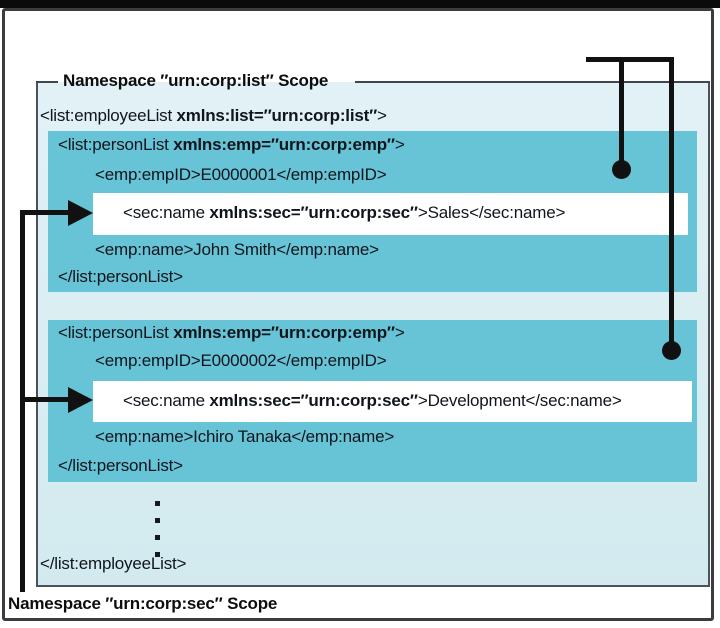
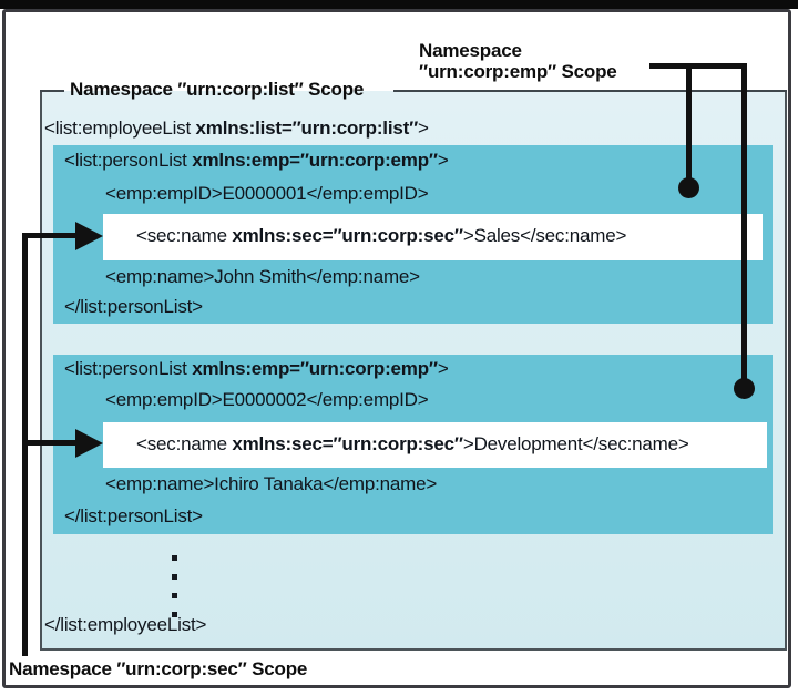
  Namespace ″urn:corp:list″ Scope
+ Namespace
+ ″urn:corp:emp″ Scope
  Namespace ″urn:corp:sec″ Scope
  <list:employeeList xmlns:list=″urn:corp:list″>
  <list:personList xmlns:emp=″urn:corp:emp″>
  <emp:empID>E0000001</emp:empID>
  <sec:name xmlns:sec=″urn:corp:sec″>Sales</sec:name>
  <emp:name>John Smith</emp:name>
  </list:personList>
  <list:personList xmlns:emp=″urn:corp:emp″>
  <emp:empID>E0000002</emp:empID>
  <sec:name xmlns:sec=″urn:corp:sec″>Development</sec:name>
  <emp:name>Ichiro Tanaka</emp:name>
  </list:personList>
  </list:employeeList>
